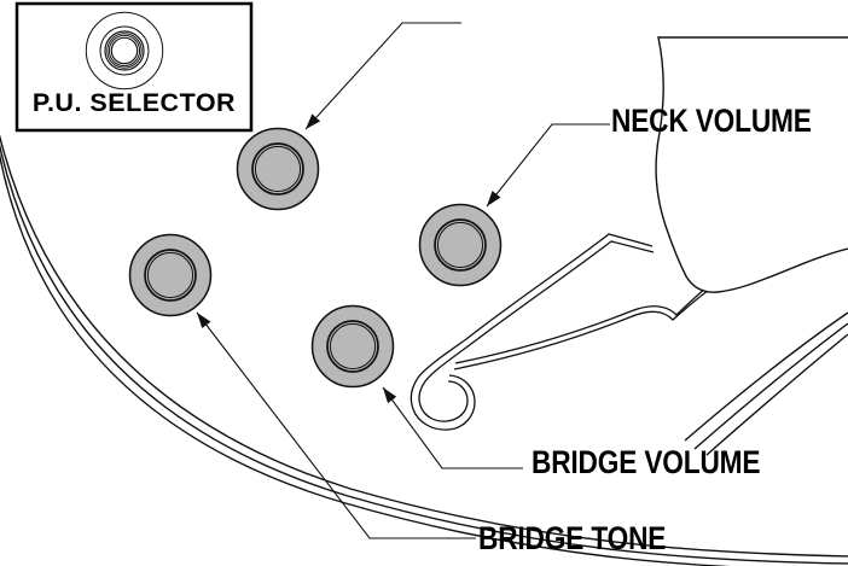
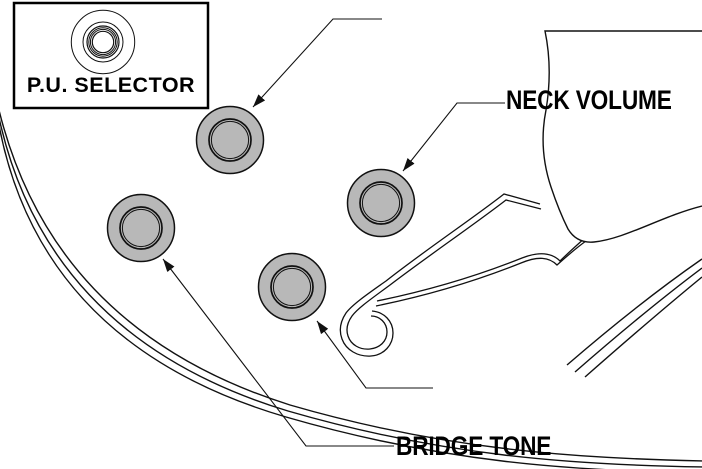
  NECK VOLUME
- BRIDGE VOLUME
  BRIDGE TONE
  P.U. SELECTOR
